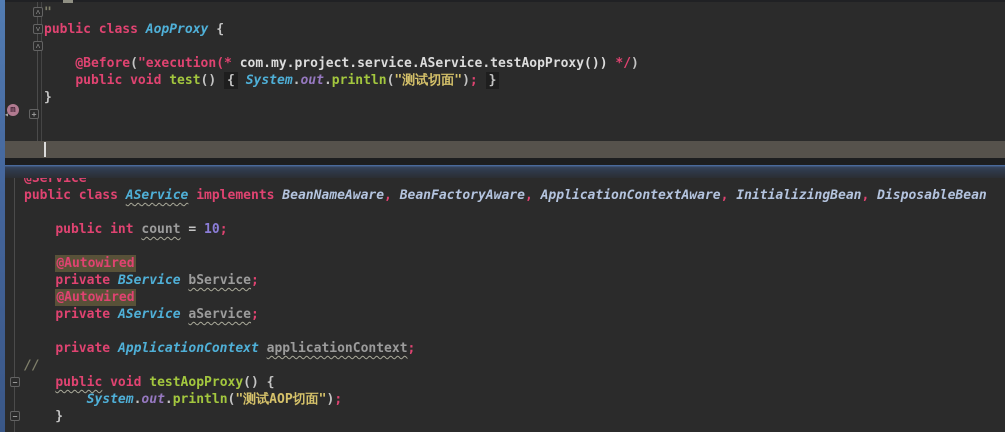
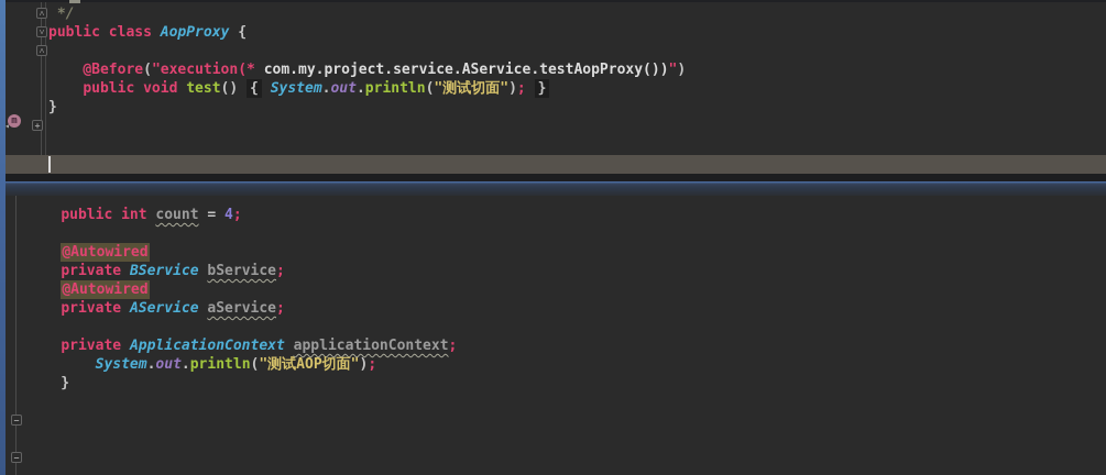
- "
+ */
  public class AopProxy {
- @Before("execution(* com.my.project.service.AService.testAopProxy()) */)
+ @Before("execution(* com.my.project.service.AService.testAopProxy())")
  public void test() { System.out.println("测试切面"); }
  }
- @Service
- public class AService implements BeanNameAware, BeanFactoryAware, ApplicationContextAware, InitializingBean, DisposableBean
- public int count = 10;
+ public int count = 4;
  @Autowired
  private BService bService;
  @Autowired
  private AService aService;
  private ApplicationContext applicationContext;
- //
- public void testAopProxy() {
  System.out.println("测试AOP切面");
  }
  m
  ◂
  ˄
  ˅
  ˄
  +
  −
  −
